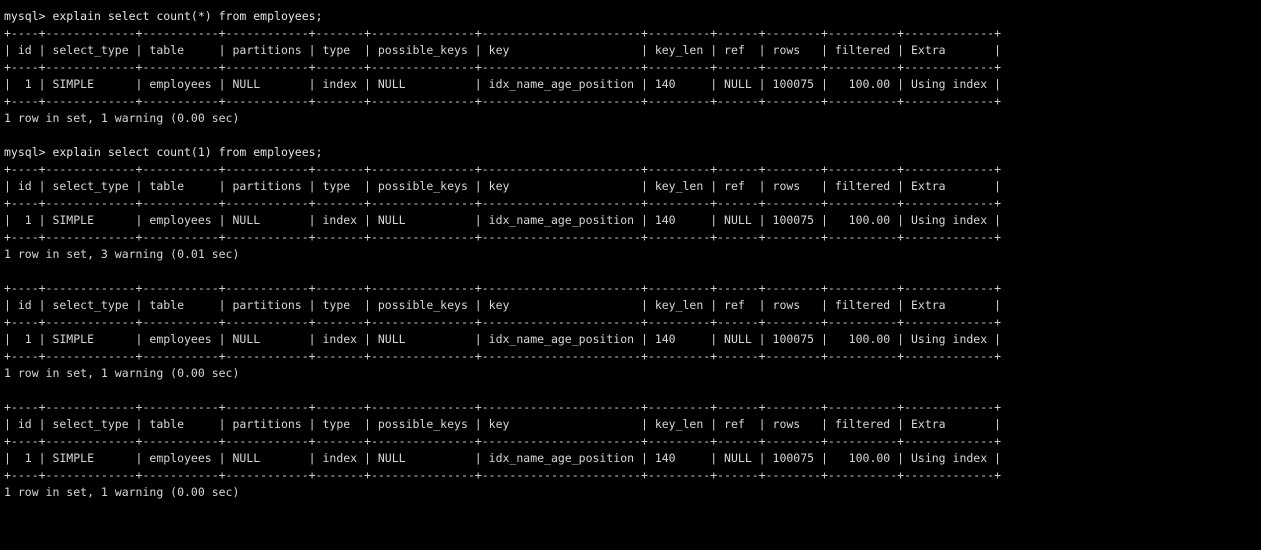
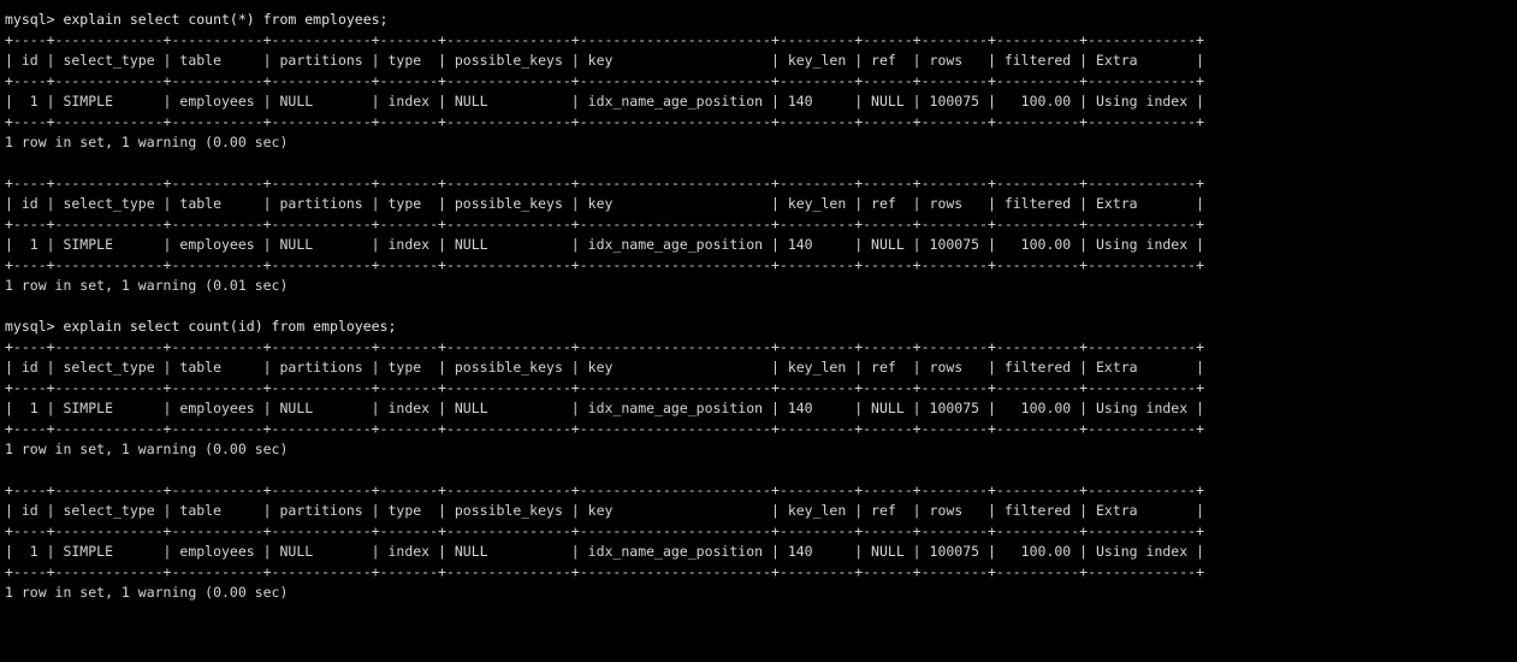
  mysql> explain select count(*) from employees;
  +----+-------------+-----------+------------+-------+---------------+-----------------------+---------+------+--------+----------+-------------+
  | id | select_type | table | partitions | type | possible_keys | key | key_len | ref | rows | filtered | Extra |
  +----+-------------+-----------+------------+-------+---------------+-----------------------+---------+------+--------+----------+-------------+
  | 1 | SIMPLE | employees | NULL | index | NULL | idx_name_age_position | 140 | NULL | 100075 | 100.00 | Using index |
  +----+-------------+-----------+------------+-------+---------------+-----------------------+---------+------+--------+----------+-------------+
  1 row in set, 1 warning (0.00 sec)
- mysql> explain select count(1) from employees;
  +----+-------------+-----------+------------+-------+---------------+-----------------------+---------+------+--------+----------+-------------+
  | id | select_type | table | partitions | type | possible_keys | key | key_len | ref | rows | filtered | Extra |
  +----+-------------+-----------+------------+-------+---------------+-----------------------+---------+------+--------+----------+-------------+
  | 1 | SIMPLE | employees | NULL | index | NULL | idx_name_age_position | 140 | NULL | 100075 | 100.00 | Using index |
  +----+-------------+-----------+------------+-------+---------------+-----------------------+---------+------+--------+----------+-------------+
- 1 row in set, 3 warning (0.01 sec)
+ 1 row in set, 1 warning (0.01 sec)
+ mysql> explain select count(id) from employees;
  +----+-------------+-----------+------------+-------+---------------+-----------------------+---------+------+--------+----------+-------------+
  | id | select_type | table | partitions | type | possible_keys | key | key_len | ref | rows | filtered | Extra |
  +----+-------------+-----------+------------+-------+---------------+-----------------------+---------+------+--------+----------+-------------+
  | 1 | SIMPLE | employees | NULL | index | NULL | idx_name_age_position | 140 | NULL | 100075 | 100.00 | Using index |
  +----+-------------+-----------+------------+-------+---------------+-----------------------+---------+------+--------+----------+-------------+
  1 row in set, 1 warning (0.00 sec)
  +----+-------------+-----------+------------+-------+---------------+-----------------------+---------+------+--------+----------+-------------+
  | id | select_type | table | partitions | type | possible_keys | key | key_len | ref | rows | filtered | Extra |
  +----+-------------+-----------+------------+-------+---------------+-----------------------+---------+------+--------+----------+-------------+
  | 1 | SIMPLE | employees | NULL | index | NULL | idx_name_age_position | 140 | NULL | 100075 | 100.00 | Using index |
  +----+-------------+-----------+------------+-------+---------------+-----------------------+---------+------+--------+----------+-------------+
  1 row in set, 1 warning (0.00 sec)
